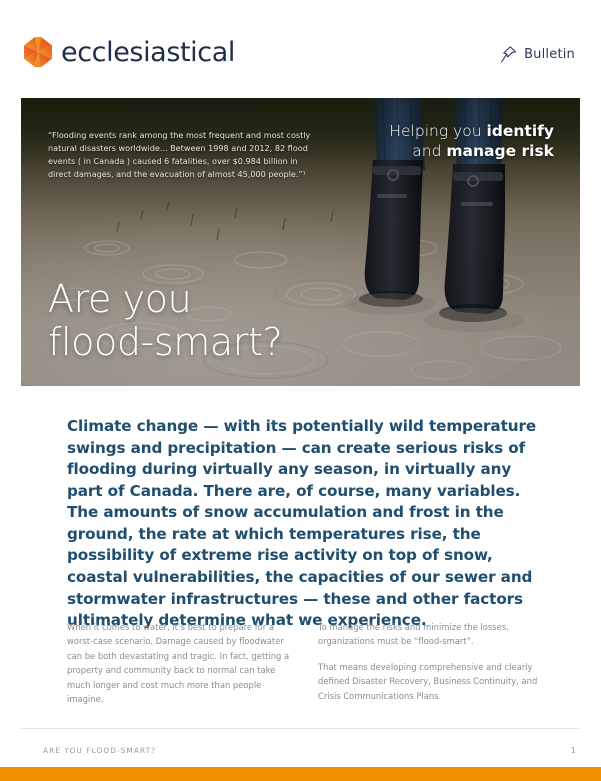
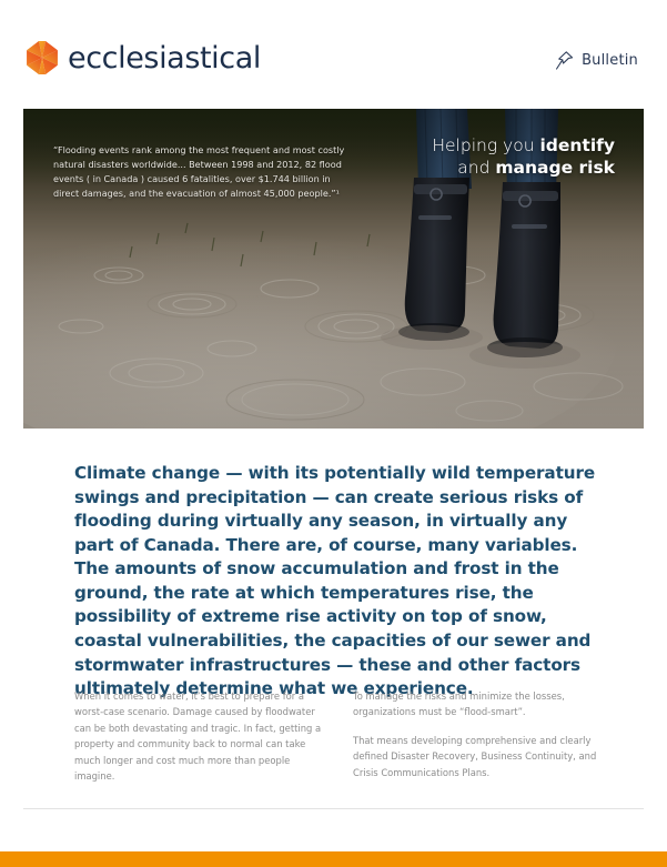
  ecclesiastical
  Bulletin
- “Flooding events rank among the most frequent and most costly natural disasters worldwide... Between 1998 and 2012, 82 flood events ( in Canada ) caused 6 fatalities, over $0.984 billion in direct damages, and the evacuation of almost 45,000 people.”¹
+ “Flooding events rank among the most frequent and most costly natural disasters worldwide... Between 1998 and 2012, 82 flood events ( in Canada ) caused 6 fatalities, over $1.744 billion in direct damages, and the evacuation of almost 45,000 people.”¹
  Helping you identify
  and manage risk
- Are you
- flood-smart?
  Climate change — with its potentially wild temperature swings and precipitation — can create serious risks of flooding during virtually any season, in virtually any part of Canada. There are, of course, many variables. The amounts of snow accumulation and frost in the ground, the rate at which temperatures rise, the possibility of extreme rise activity on top of snow, coastal vulnerabilities, the capacities of our sewer and stormwater infrastructures — these and other factors ultimately determine what we experience.
  When it comes to water, it’s best to prepare for a worst-case scenario. Damage caused by floodwater can be both devastating and tragic. In fact, getting a property and community back to normal can take much longer and cost much more than people imagine.
  To manage the risks and minimize the losses, organizations must be “flood-smart”.
  That means developing comprehensive and clearly defined Disaster Recovery, Business Continuity, and Crisis Communications Plans.
- ARE YOU FLOOD-SMART?
- 1
